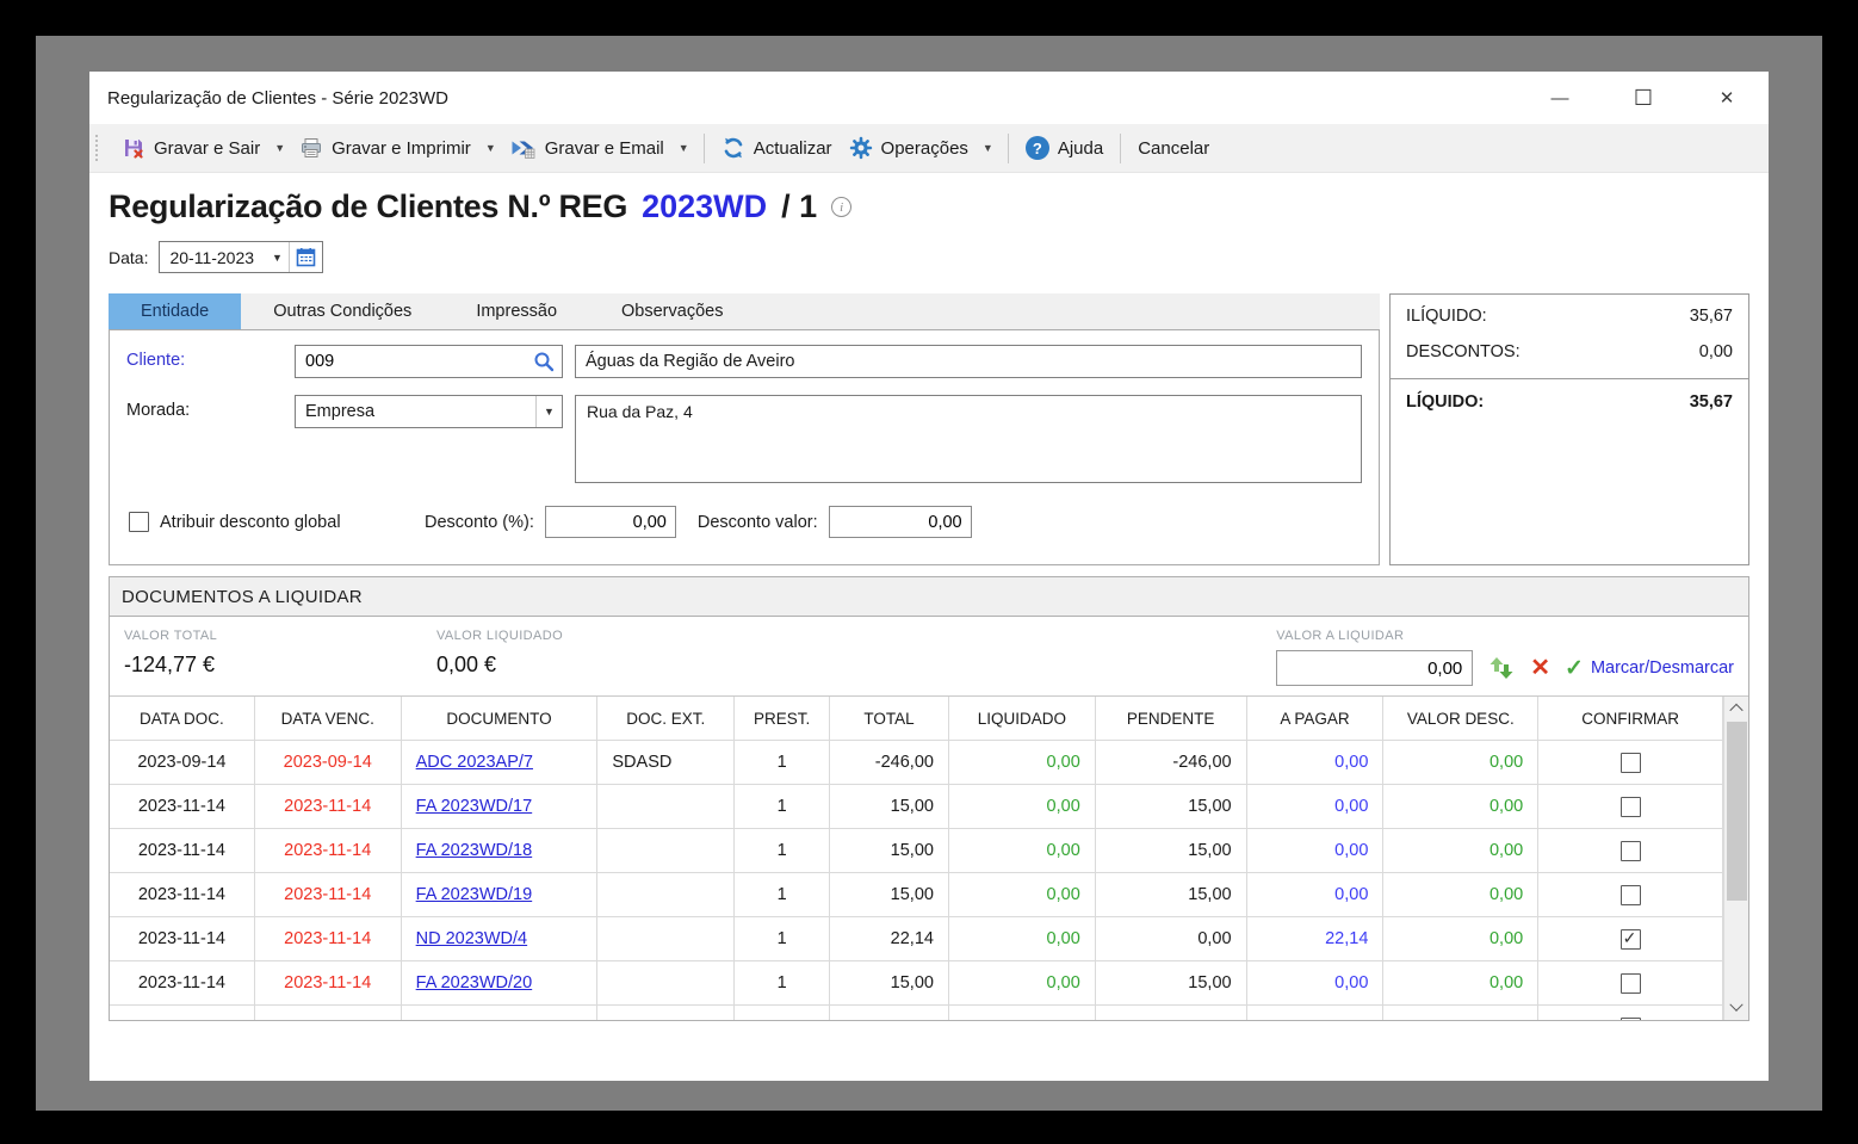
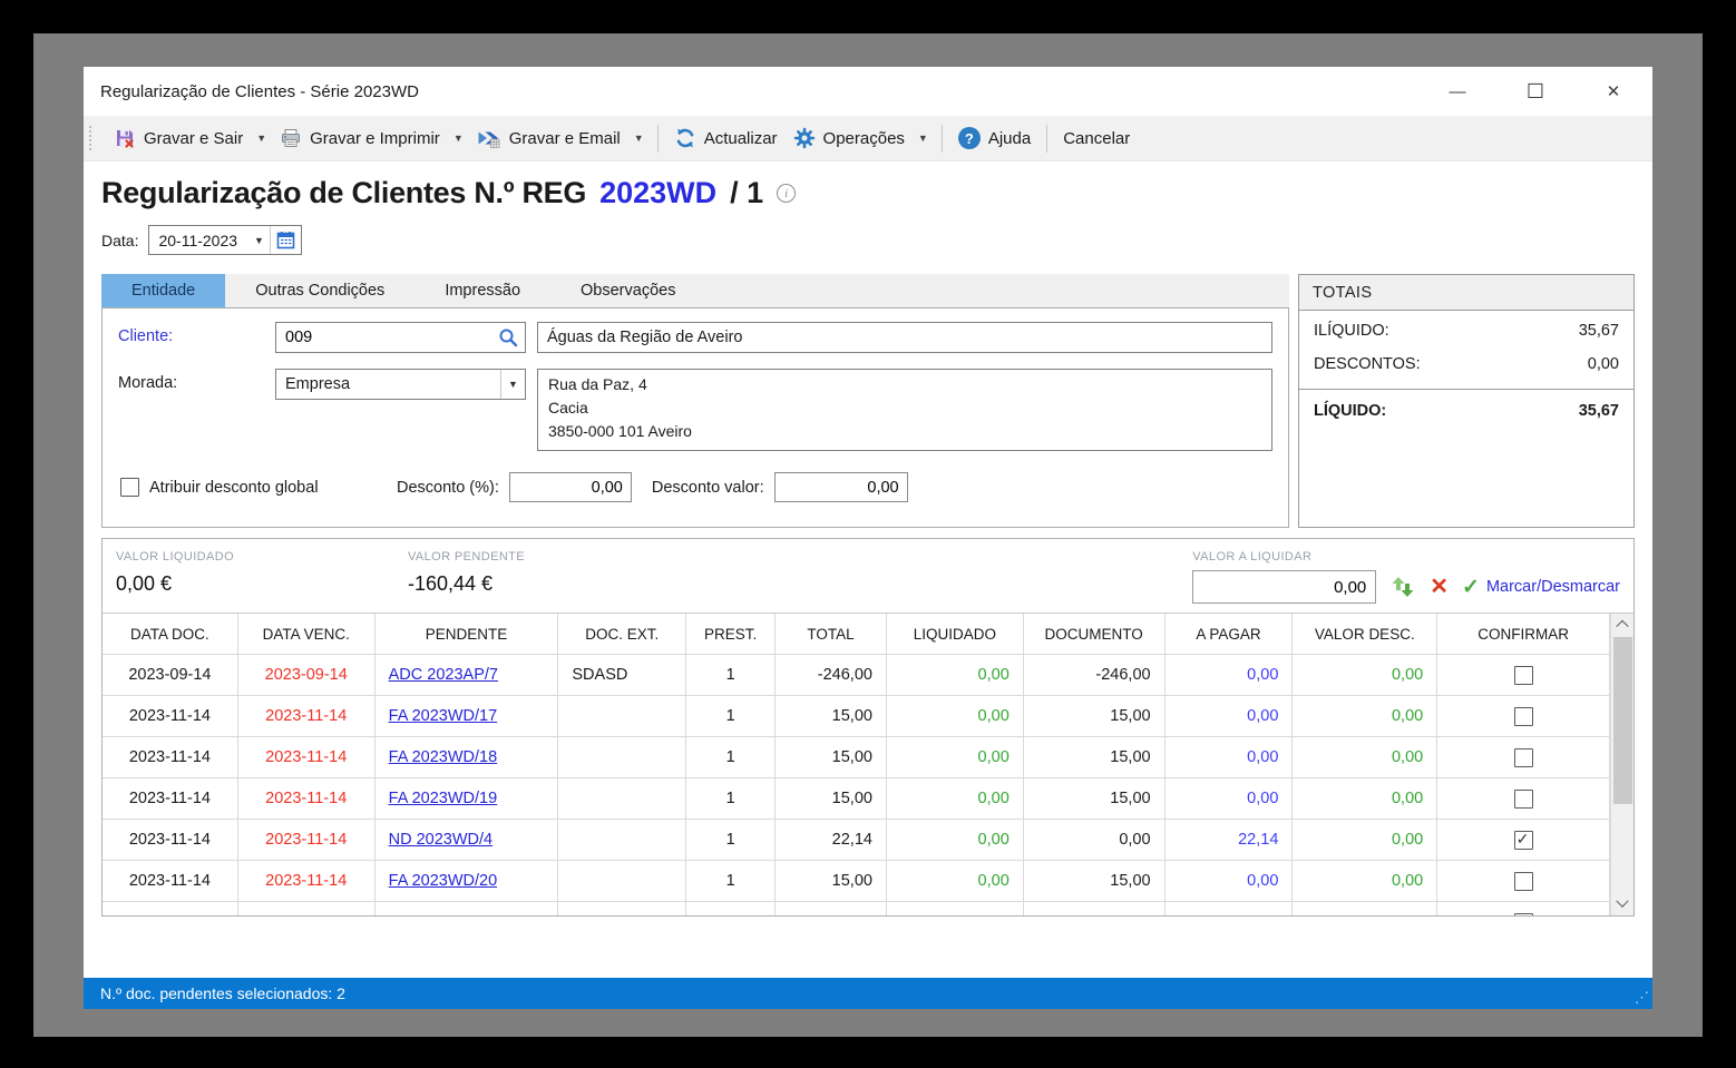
  Regularização de Clientes - Série 2023WD
  —
  ☐
  ✕
  Gravar e Sair
  ▼
  Gravar e Imprimir
  ▼
  Gravar e Email
  ▼
  Actualizar
  Operações
  ▼
  ?
  Ajuda
  Cancelar
  Regularização de Clientes N.º REG
  2023WD
  / 1
  i
  Data:
  20-11-2023
  ▼
  Entidade
  Outras Condições
  Impressão
  Observações
  Cliente:
  009
  Águas da Região de Aveiro
  Morada:
  Empresa
  ▼
  Rua da Paz, 4
+ Cacia
+ 3850-000 101 Aveiro
  Atribuir desconto global
  Desconto (%):
  0,00
  Desconto valor:
  0,00
+ TOTAIS
  ILÍQUIDO:
  35,67
  DESCONTOS:
  0,00
  LÍQUIDO:
  35,67
- DOCUMENTOS A LIQUIDAR
- VALOR TOTAL
- -124,77 €
  VALOR LIQUIDADO
  0,00 €
+ VALOR PENDENTE
+ -160,44 €
  VALOR A LIQUIDAR
  0,00
  ✕
  ✓
  Marcar/Desmarcar
  DATA DOC.
  DATA VENC.
- DOCUMENTO
+ PENDENTE
  DOC. EXT.
  PREST.
  TOTAL
  LIQUIDADO
- PENDENTE
+ DOCUMENTO
  A PAGAR
  VALOR DESC.
  CONFIRMAR
  2023-09-14
  2023-09-14
  ADC 2023AP/7
  SDASD
  1
  -246,00
  0,00
  -246,00
  0,00
  0,00
  2023-11-14
  2023-11-14
  FA 2023WD/17
  1
  15,00
  0,00
  15,00
  0,00
  0,00
  2023-11-14
  2023-11-14
  FA 2023WD/18
  1
  15,00
  0,00
  15,00
  0,00
  0,00
  2023-11-14
  2023-11-14
  FA 2023WD/19
  1
  15,00
  0,00
  15,00
  0,00
  0,00
  2023-11-14
  2023-11-14
  ND 2023WD/4
  1
  22,14
  0,00
  0,00
  22,14
  0,00
  2023-11-14
  2023-11-14
  FA 2023WD/20
  1
  15,00
  0,00
  15,00
  0,00
  0,00
+ N.º doc. pendentes selecionados: 2
+ ⋰
